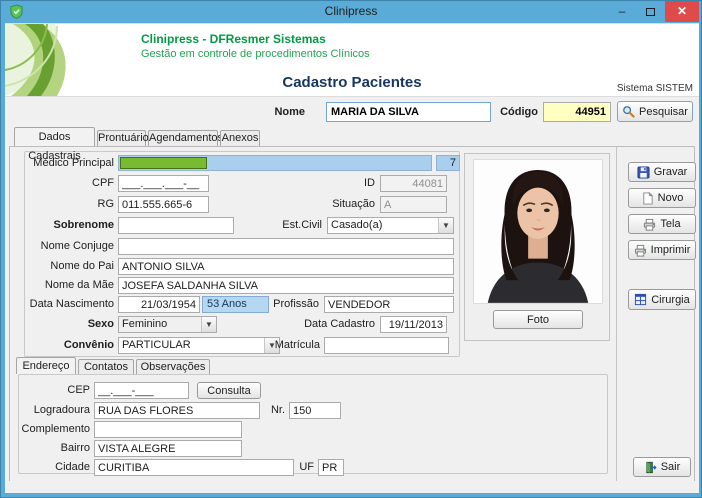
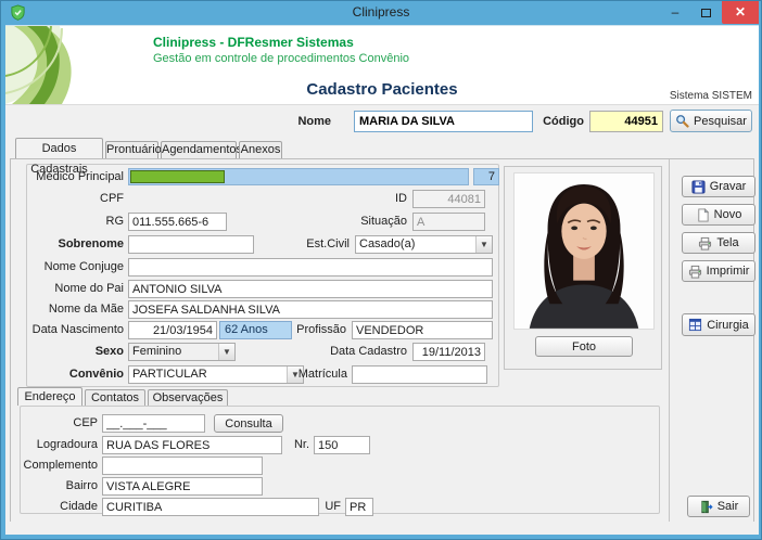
  Clinipress
  –
  ✕
  Clinipress - DFResmer Sistemas
- Gestão em controle de procedimentos Clínicos
+ Gestão em controle de procedimentos Convênio
  Cadastro Pacientes
  Sistema SISTEM
  Nome
  MARIA DA SILVA
  Código
  44951
  Pesquisar
  Dados Cadastrais
  Prontuário
  Agendamento
  Anexos
  7
  CPF
- ___.___.___-__
  ID
  44081
  RG
  011.555.665-6
  Situação
  A
  Sobrenome
  Est.Civil
  Casado(a)
  ▼
  Nome Conjuge
  Nome do Pai
  ANTONIO SILVA
  Nome da Mãe
  JOSEFA SALDANHA SILVA
  Data Nascimento
  21/03/1954
- 53 Anos
+ 62 Anos
  Profissão
  VENDEDOR
  Sexo
  Feminino
  ▼
  Data Cadastro
  19/11/2013
  Convênio
  PARTICULAR
  ▼
  Matrícula
  Foto
  Gravar
  Novo
  Tela
  Imprimir
  Cirurgia
  Sair
  Endereço
  Contatos
  Observações
  CEP
  __.___-___
  Consulta
  Logradoura
  RUA DAS FLORES
  Nr.
  150
  Complemento
  Bairro
  VISTA ALEGRE
  Cidade
  CURITIBA
  UF
  PR
